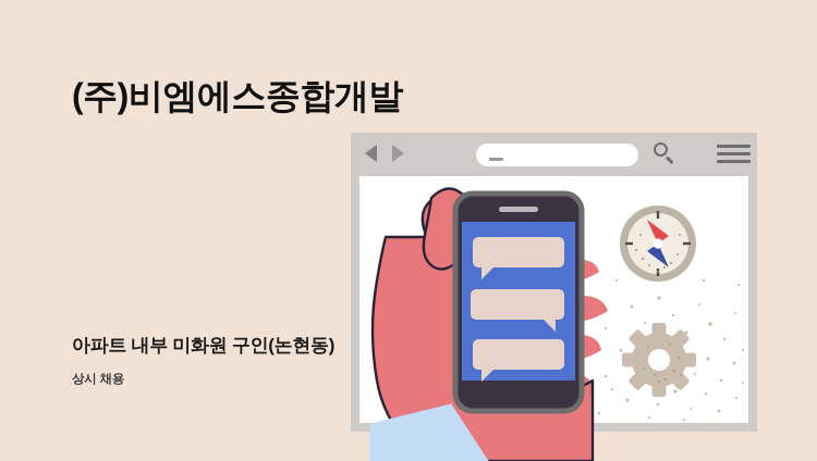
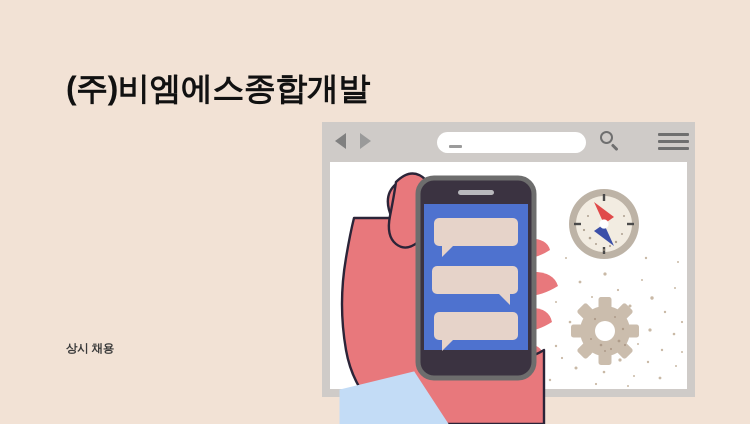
  (주)비엠에스종합개발
- 아파트 내부 미화원 구인(논현동)
  상시 채용
